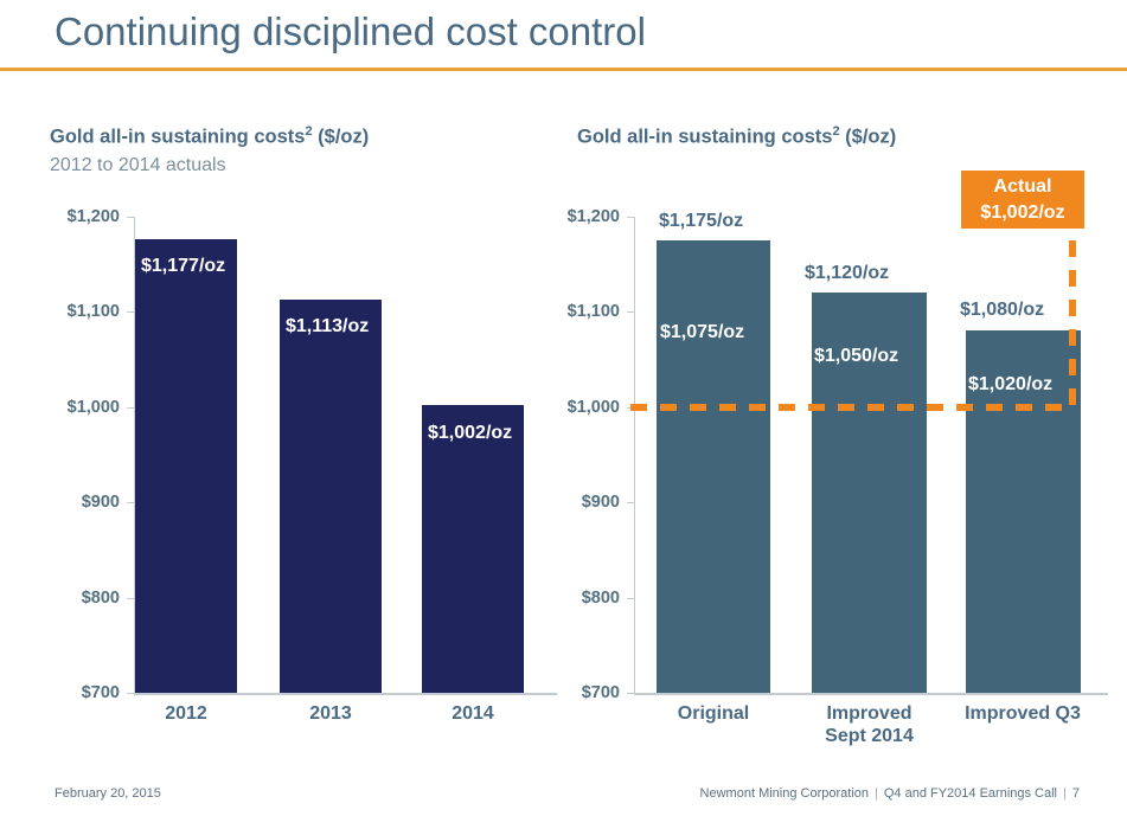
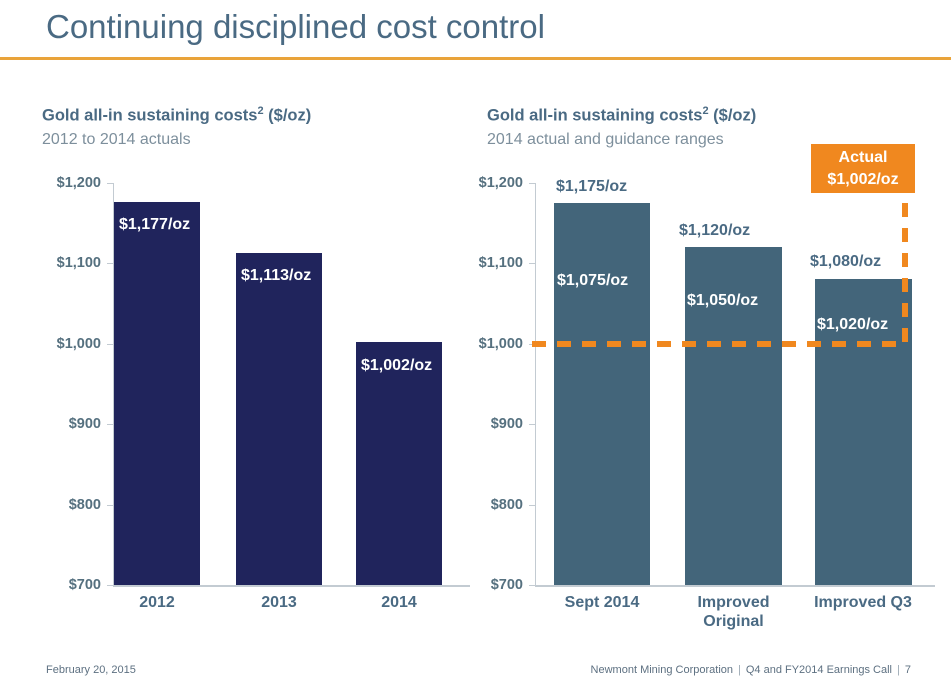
  Continuing disciplined cost control
  Gold all-in sustaining costs2 ($/oz)
  2012 to 2014 actuals
  $1,200
  $1,100
  $1,000
  $900
  $800
  $700
  $1,177/oz
  $1,113/oz
  $1,002/oz
  2012
  2013
  2014
  Gold all-in sustaining costs2 ($/oz)
+ 2014 actual and guidance ranges
  $1,200
  $1,100
  $1,000
  $900
  $800
  $700
  $1,175/oz
  $1,120/oz
  $1,080/oz
  $1,075/oz
  $1,050/oz
  $1,020/oz
- Original
+ Sept 2014
  Improved
- Sept 2014
+ Original
  Improved Q3
  Actual
  $1,002/oz
  February 20, 2015
  Newmont Mining Corporation | Q4 and FY2014 Earnings Call | 7
